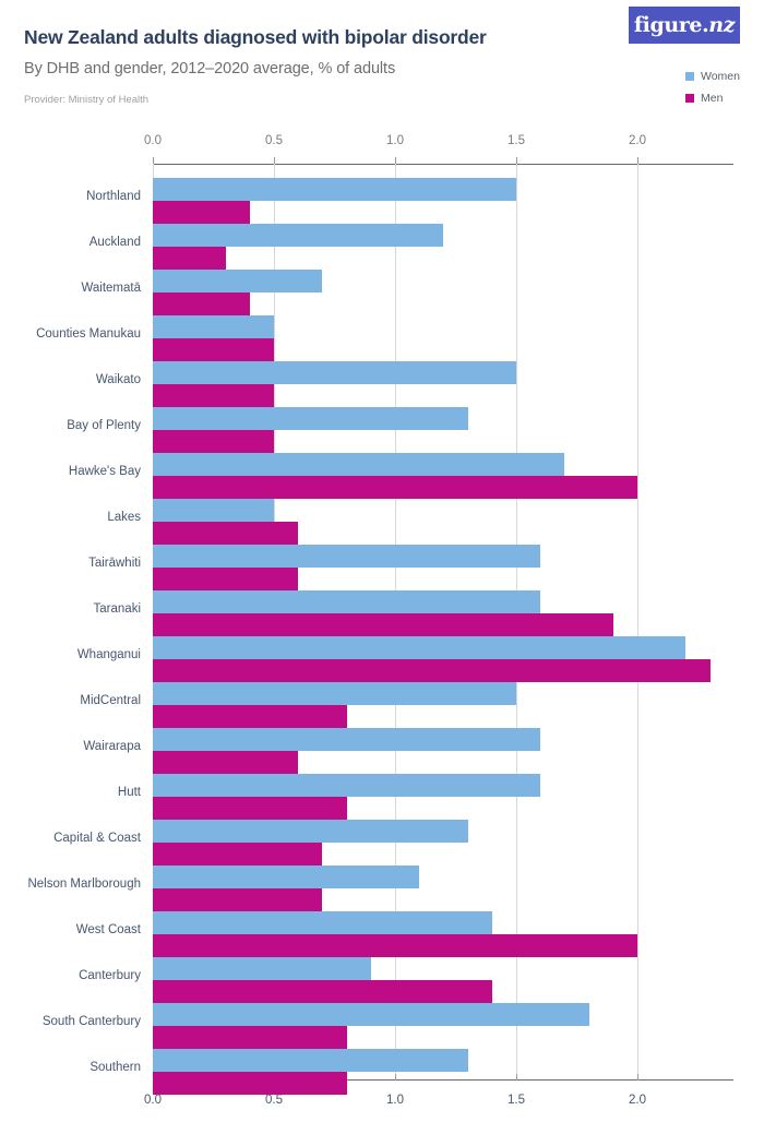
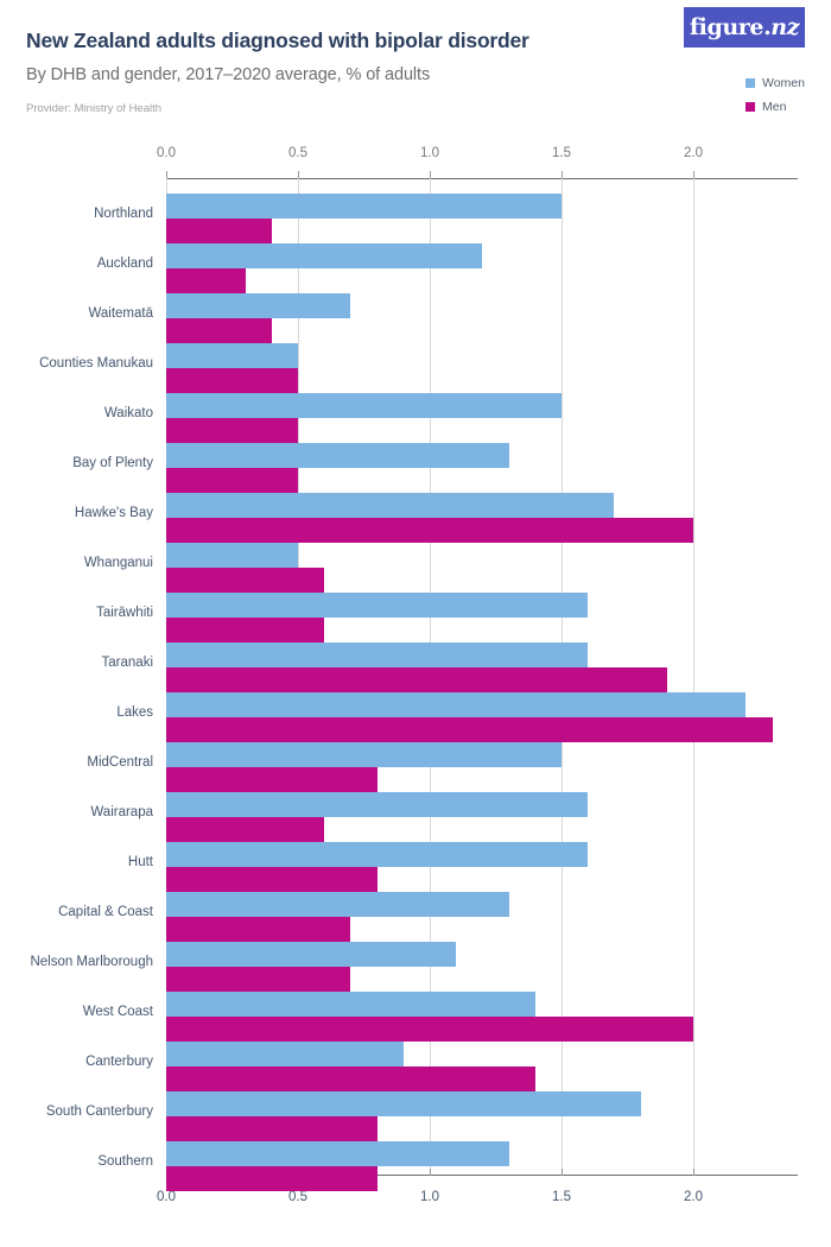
  New Zealand adults diagnosed with bipolar disorder
- By DHB and gender, 2012–2020 average, % of adults
+ By DHB and gender, 2017–2020 average, % of adults
  Provider: Ministry of Health
  figure.nz
  Women
  Men
  0.0
  0.0
  0.5
  0.5
  1.0
  1.0
  1.5
  1.5
  2.0
  2.0
  Northland
  Auckland
  Waitematā
  Counties Manukau
  Waikato
  Bay of Plenty
  Hawke's Bay
- Lakes
+ Whanganui
  Tairāwhiti
  Taranaki
- Whanganui
+ Lakes
  MidCentral
  Wairarapa
  Hutt
  Capital & Coast
  Nelson Marlborough
  West Coast
  Canterbury
  South Canterbury
  Southern
